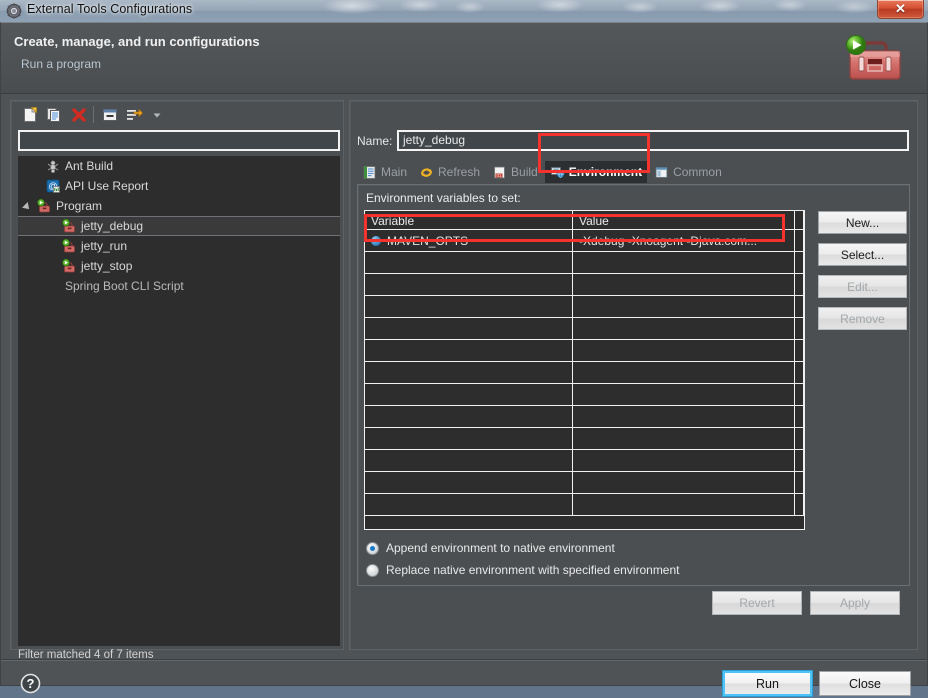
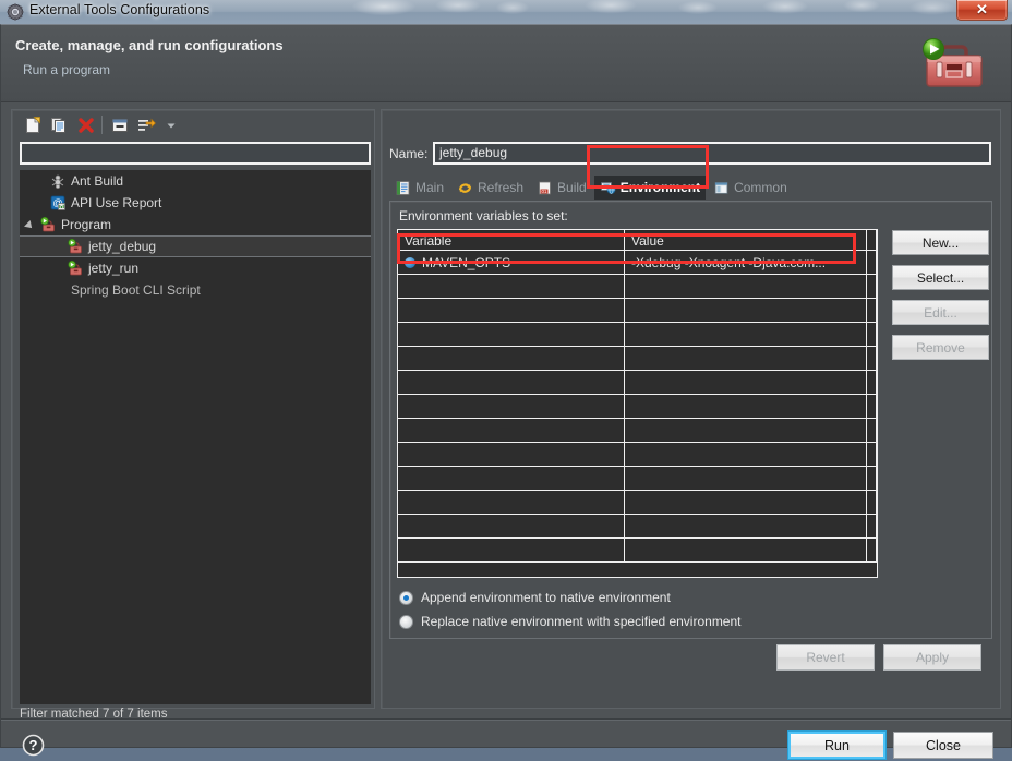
  External Tools Configurations
  ✕
  Create, manage, and run configurations
  Run a program
  Ant Build
  @
  API Use Report
  Program
  jetty_debug
  jetty_run
- jetty_stop
  Spring Boot CLI Script
- Filter matched 4 of 7 items
+ Filter matched 7 of 7 items
  Name:
  jetty_debug
  Main
  Refresh
  Build
  Environment
  Common
  Environment variables to set:
  Variable
  Value
  MAVEN_OPTS
  -Xdebug -Xnoagent -Djava.com...
  New...
  Select...
  Edit...
  Remove
  Append environment to native environment
  Replace native environment with specified environment
  Revert
  Apply
  ?
  Run
  Close
